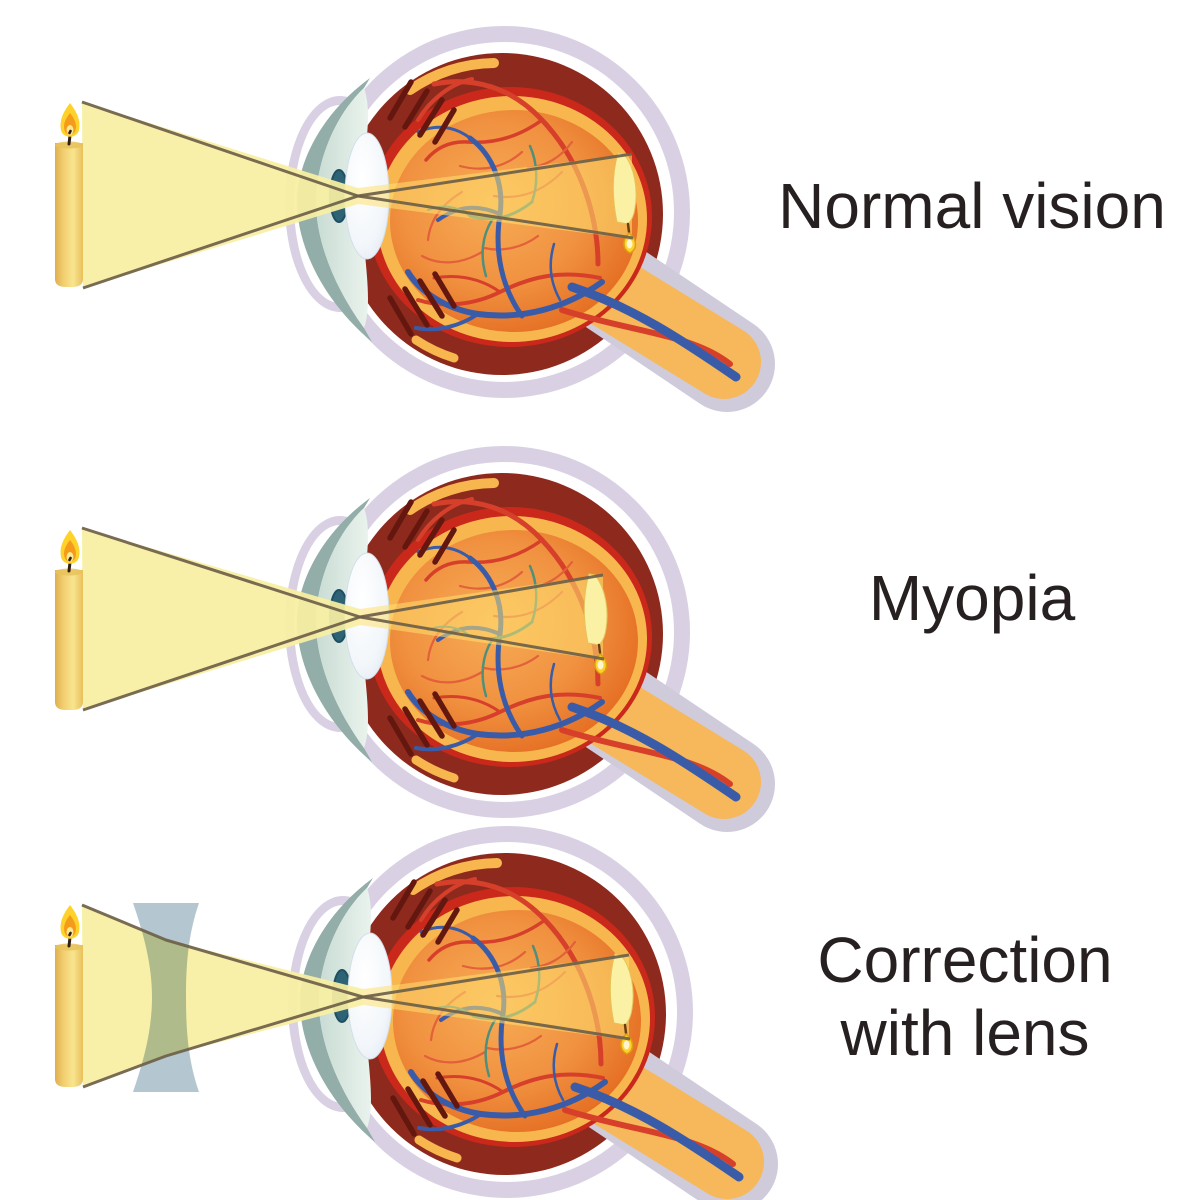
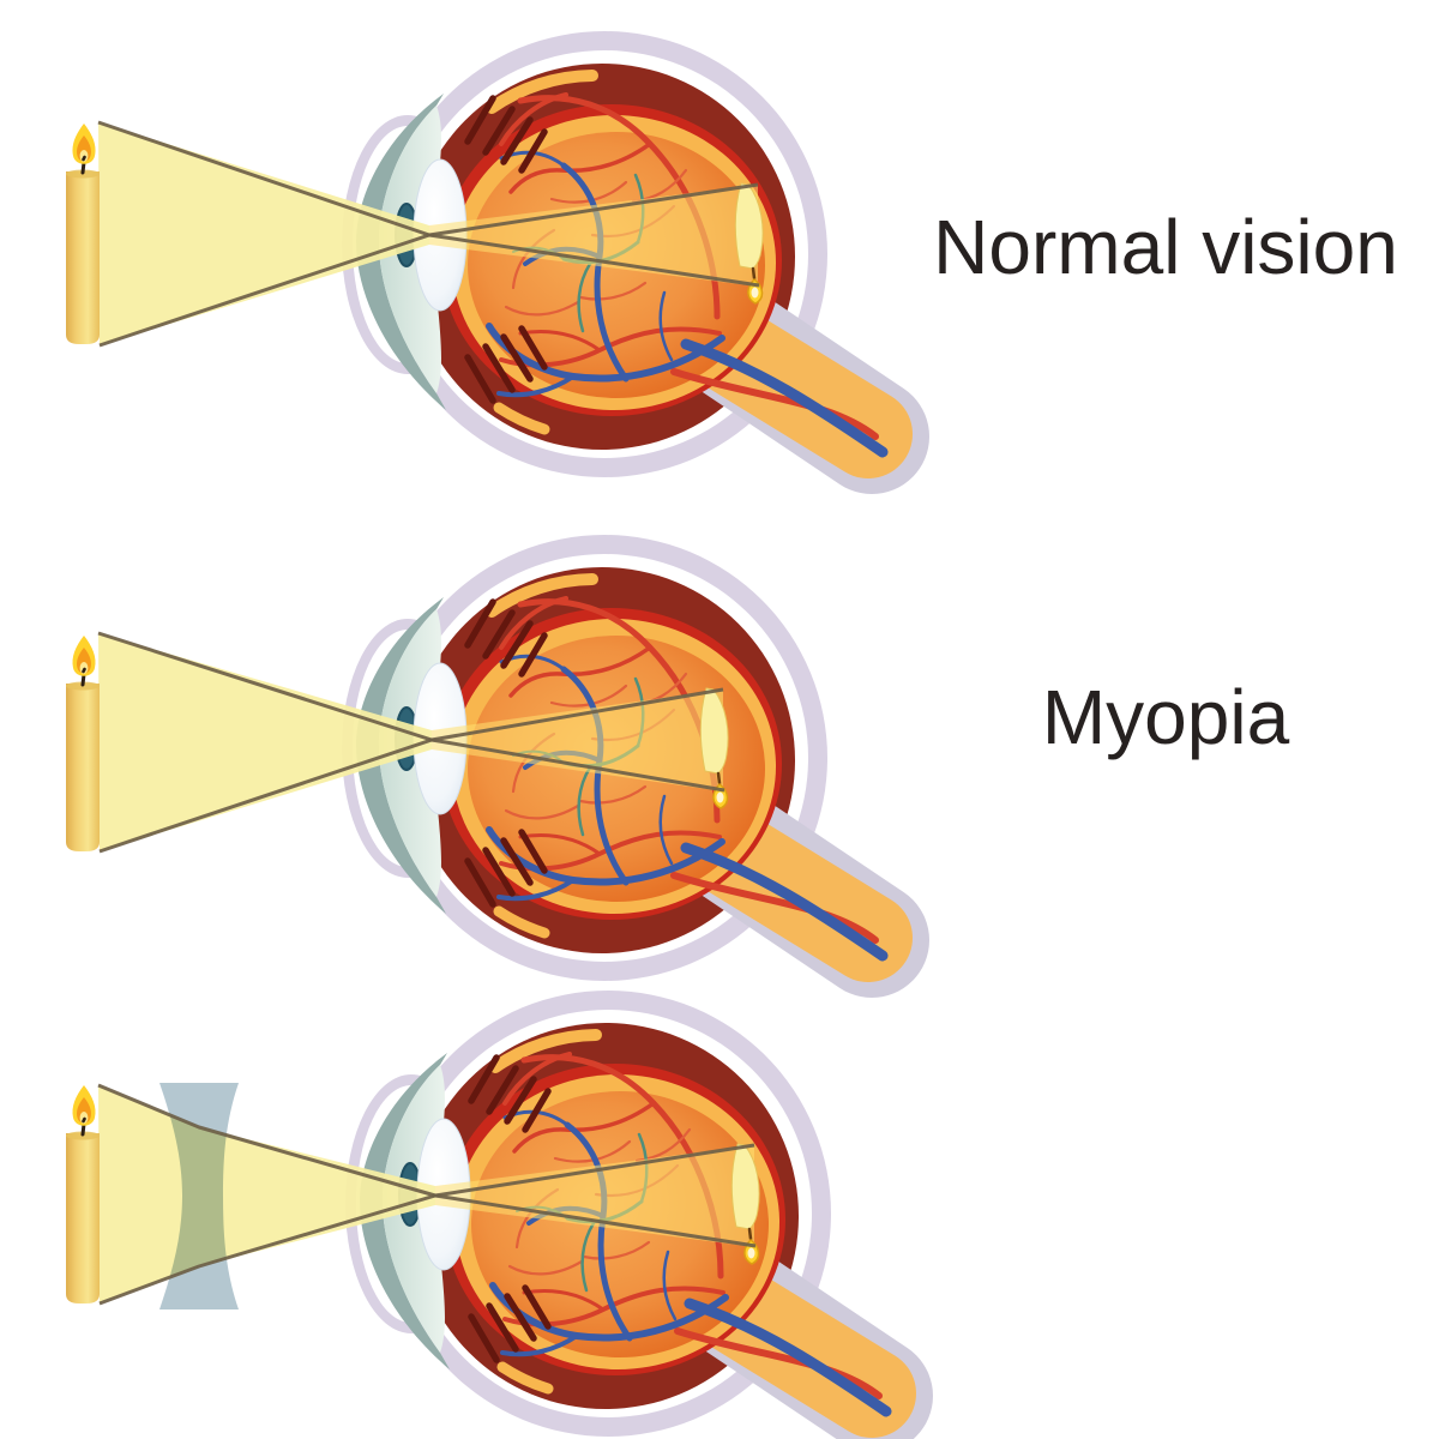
  Normal vision
  Myopia
- Correction with lens
